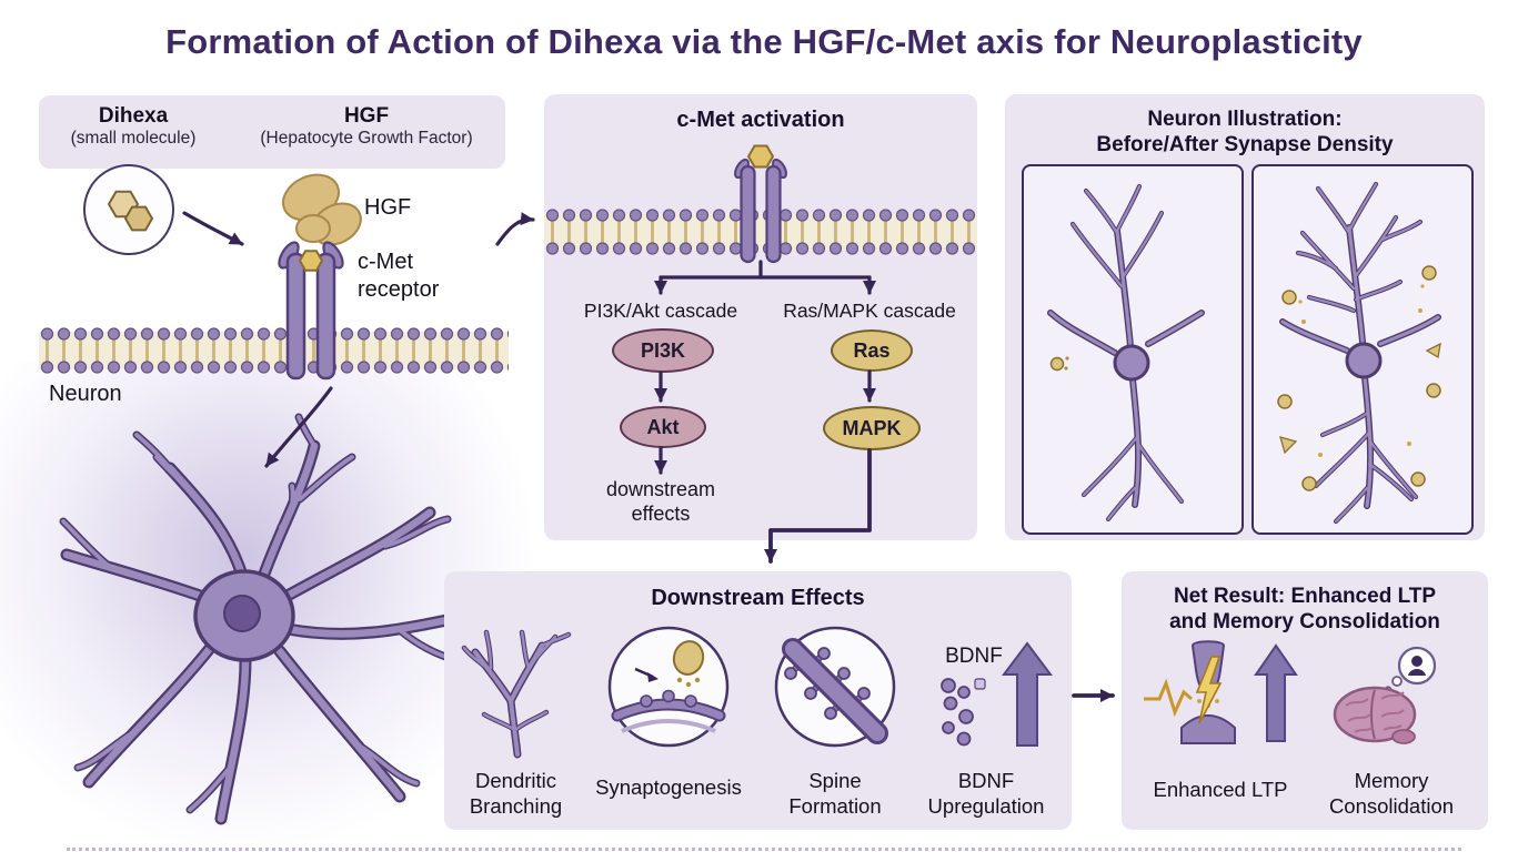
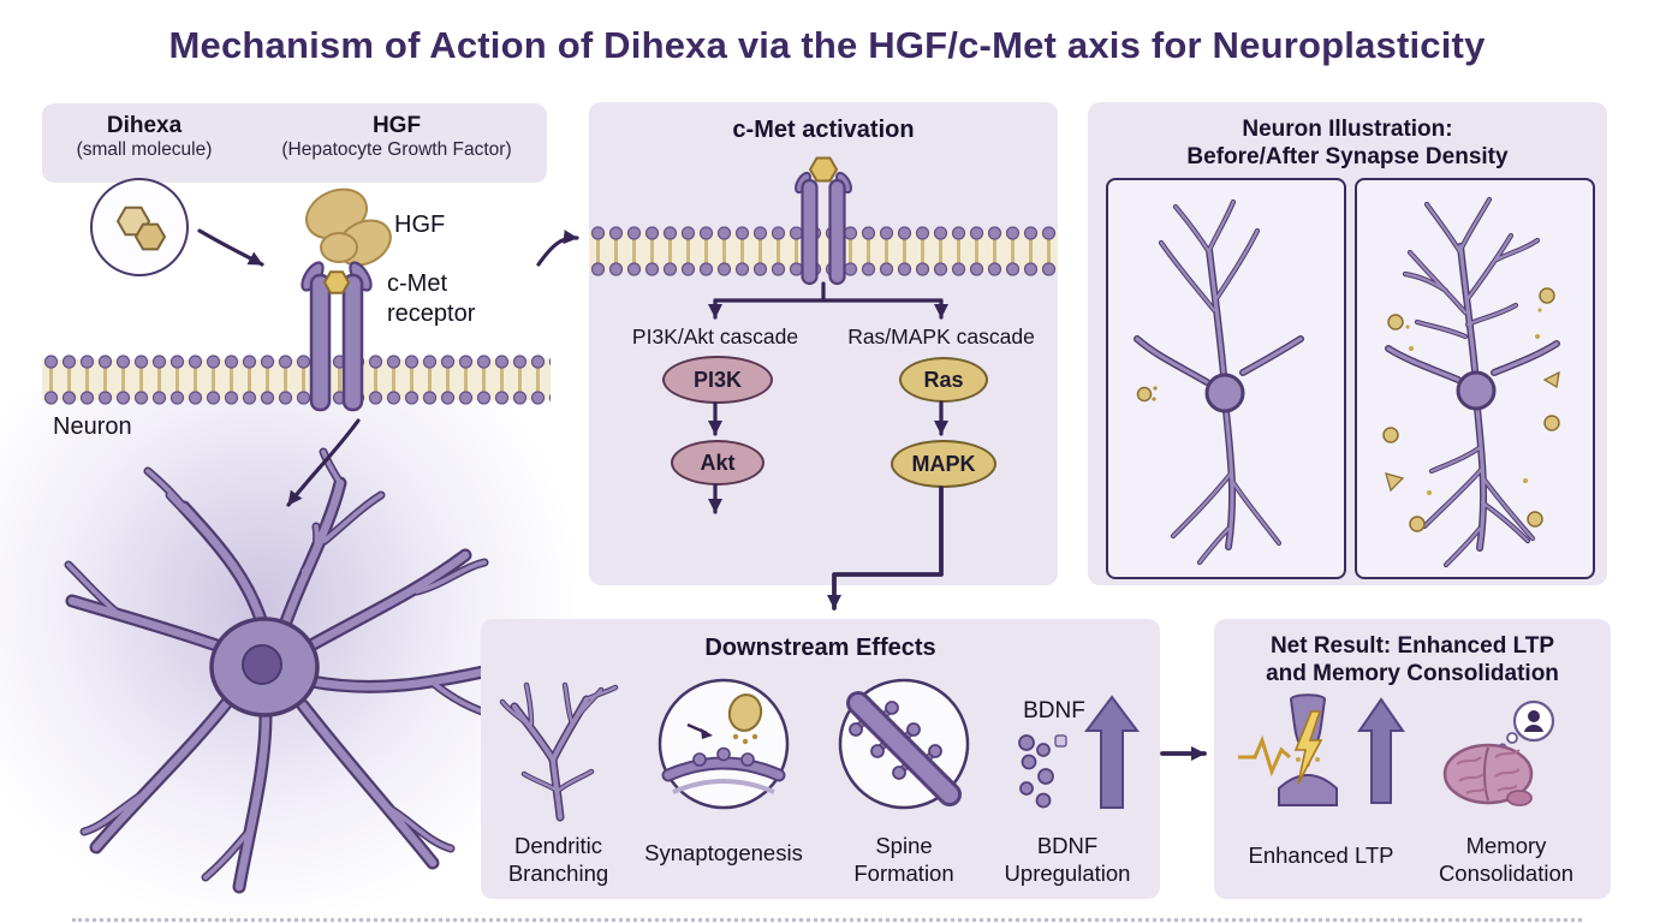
- Formation of Action of Dihexa via the HGF/c-Met axis for Neuroplasticity
+ Mechanism of Action of Dihexa via the HGF/c-Met axis for Neuroplasticity
  Dihexa
  (small molecule)
  HGF
  (Hepatocyte Growth Factor)
  HGF
  c-Met
  receptor
  Neuron
  c-Met activation
  PI3K/Akt cascade
  Ras/MAPK cascade
  PI3K
  Akt
  Ras
  MAPK
- downstream
- effects
  Neuron Illustration:
  Before/After Synapse Density
  Downstream Effects
  BDNF
  Dendritic
  Branching
  Synaptogenesis
  Spine
  Formation
  BDNF
  Upregulation
  Net Result: Enhanced LTP
  and Memory Consolidation
  Enhanced LTP
  Memory
  Consolidation
